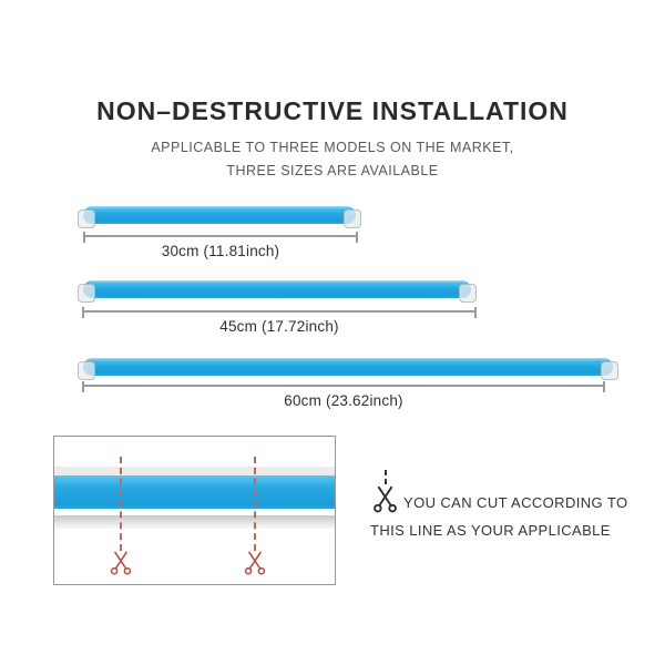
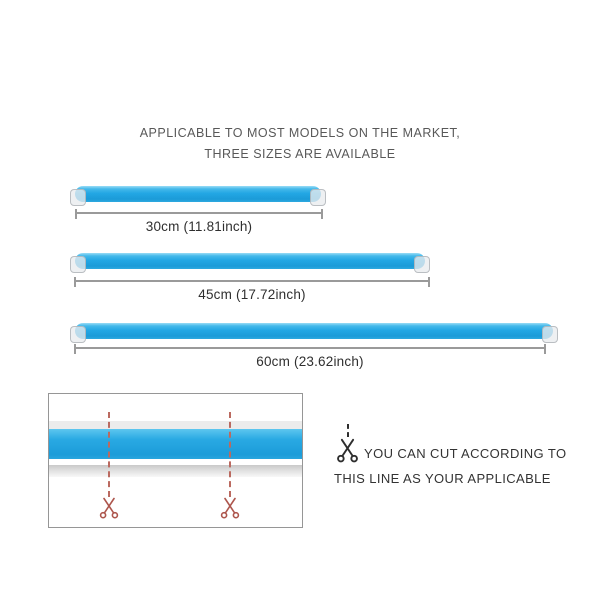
- NON–DESTRUCTIVE INSTALLATION
- APPLICABLE TO THREE MODELS ON THE MARKET,
+ APPLICABLE TO MOST MODELS ON THE MARKET,
  THREE SIZES ARE AVAILABLE
  30cm (11.81inch)
  45cm (17.72inch)
  60cm (23.62inch)
  YOU CAN CUT ACCORDING TO
  THIS LINE AS YOUR APPLICABLE
